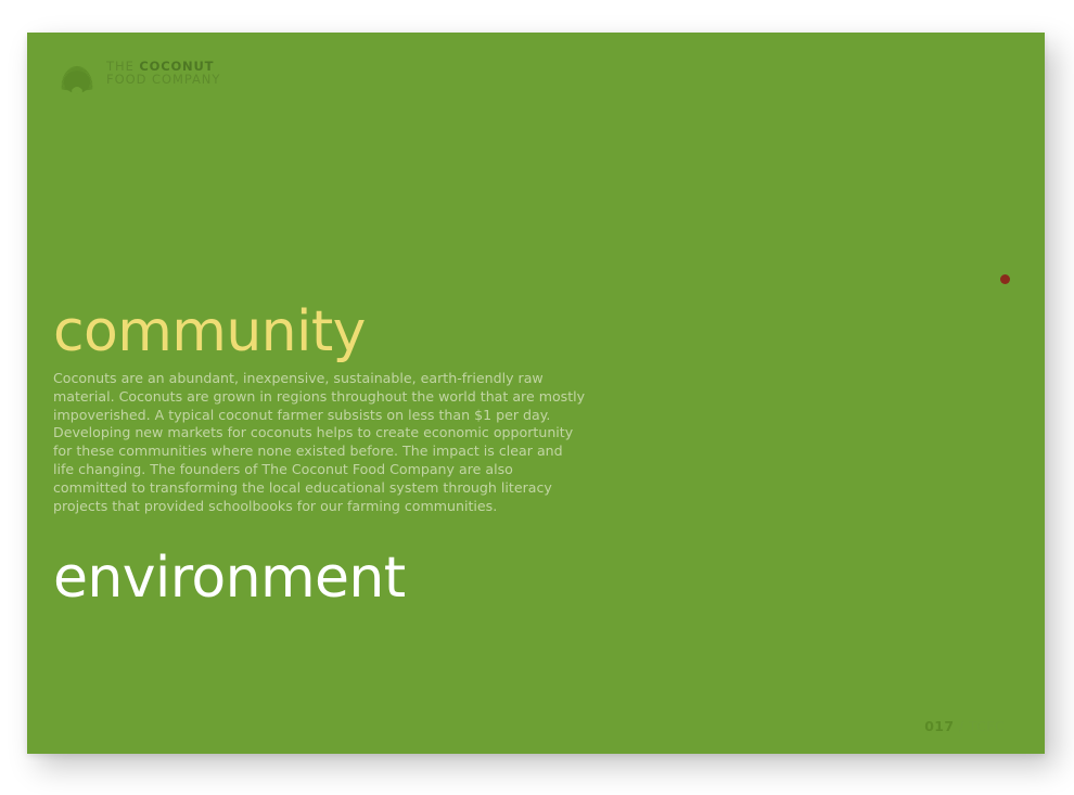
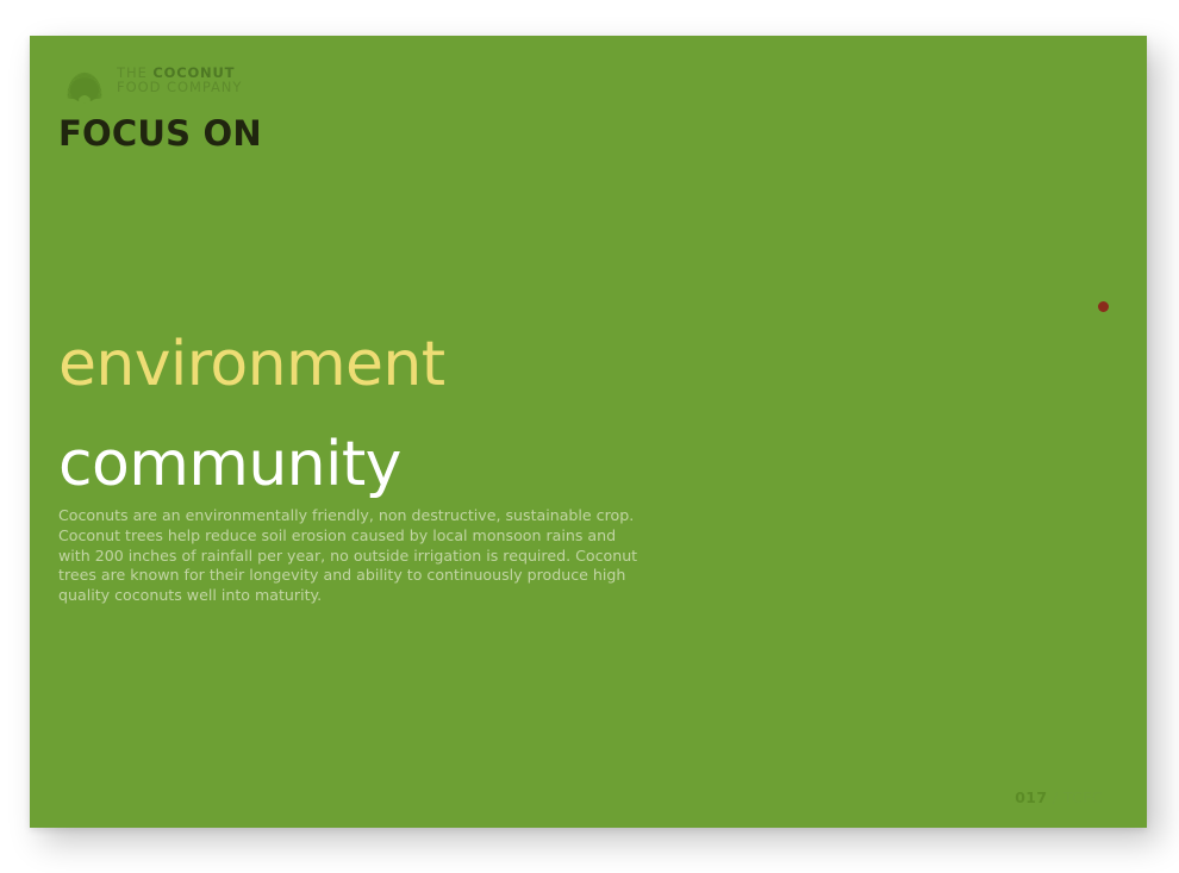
  COCONUT
+ FOCUS ON
- community
+ environment
- Coconuts are an abundant, inexpensive, sustainable, earth-friendly raw material. Coconuts are grown in regions throughout the world that are mostly impoverished. A typical coconut farmer subsists on less than $1 per day. Developing new markets for coconuts helps to create economic opportunity for these communities where none existed before. The impact is clear and life changing. The founders of The Coconut Food Company are also committed to transforming the local educational system through literacy projects that provided schoolbooks for our farming communities.
- environment
+ community
+ Coconuts are an environmentally friendly, non destructive, sustainable crop. Coconut trees help reduce soil erosion caused by local monsoon rains and with 200 inches of rainfall per year, no outside irrigation is required. Coconut trees are known for their longevity and ability to continuously produce high quality coconuts well into maturity.
